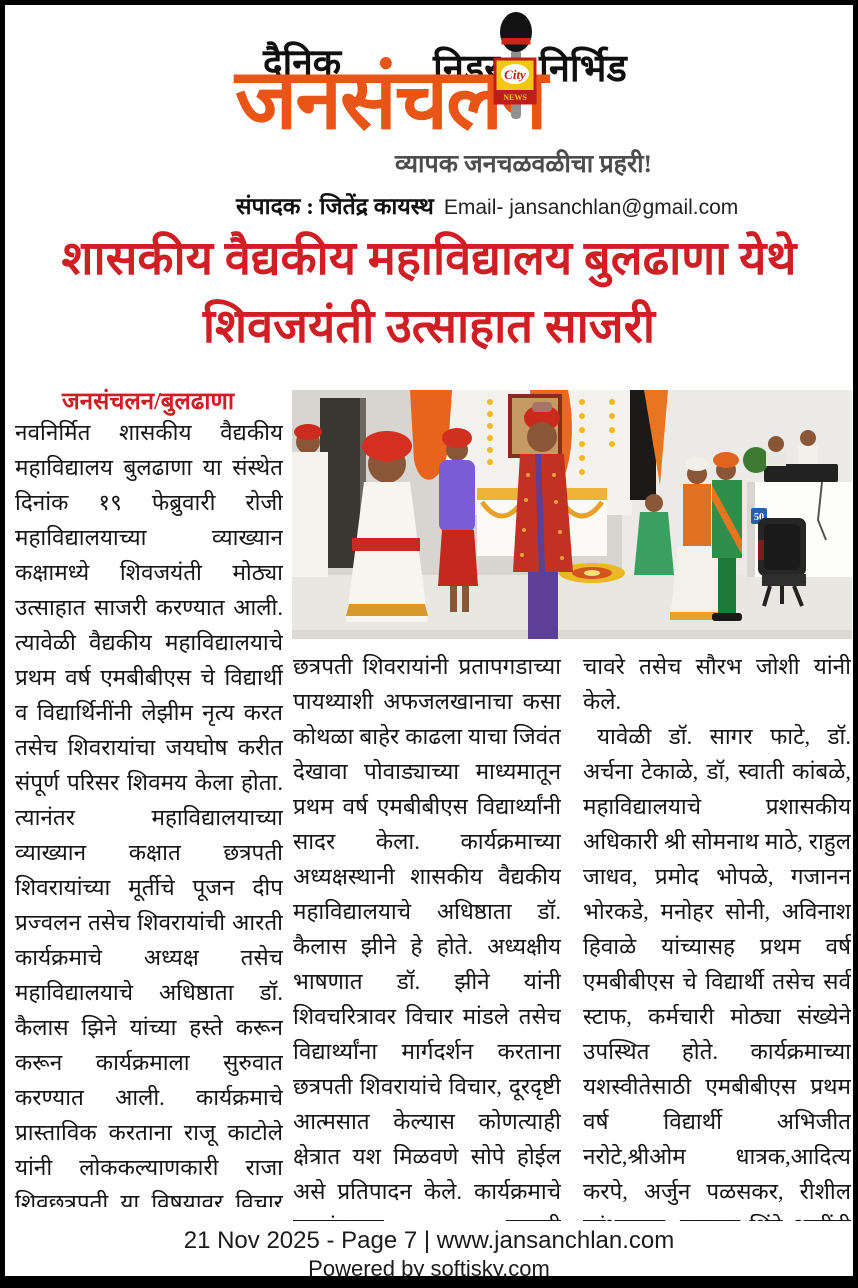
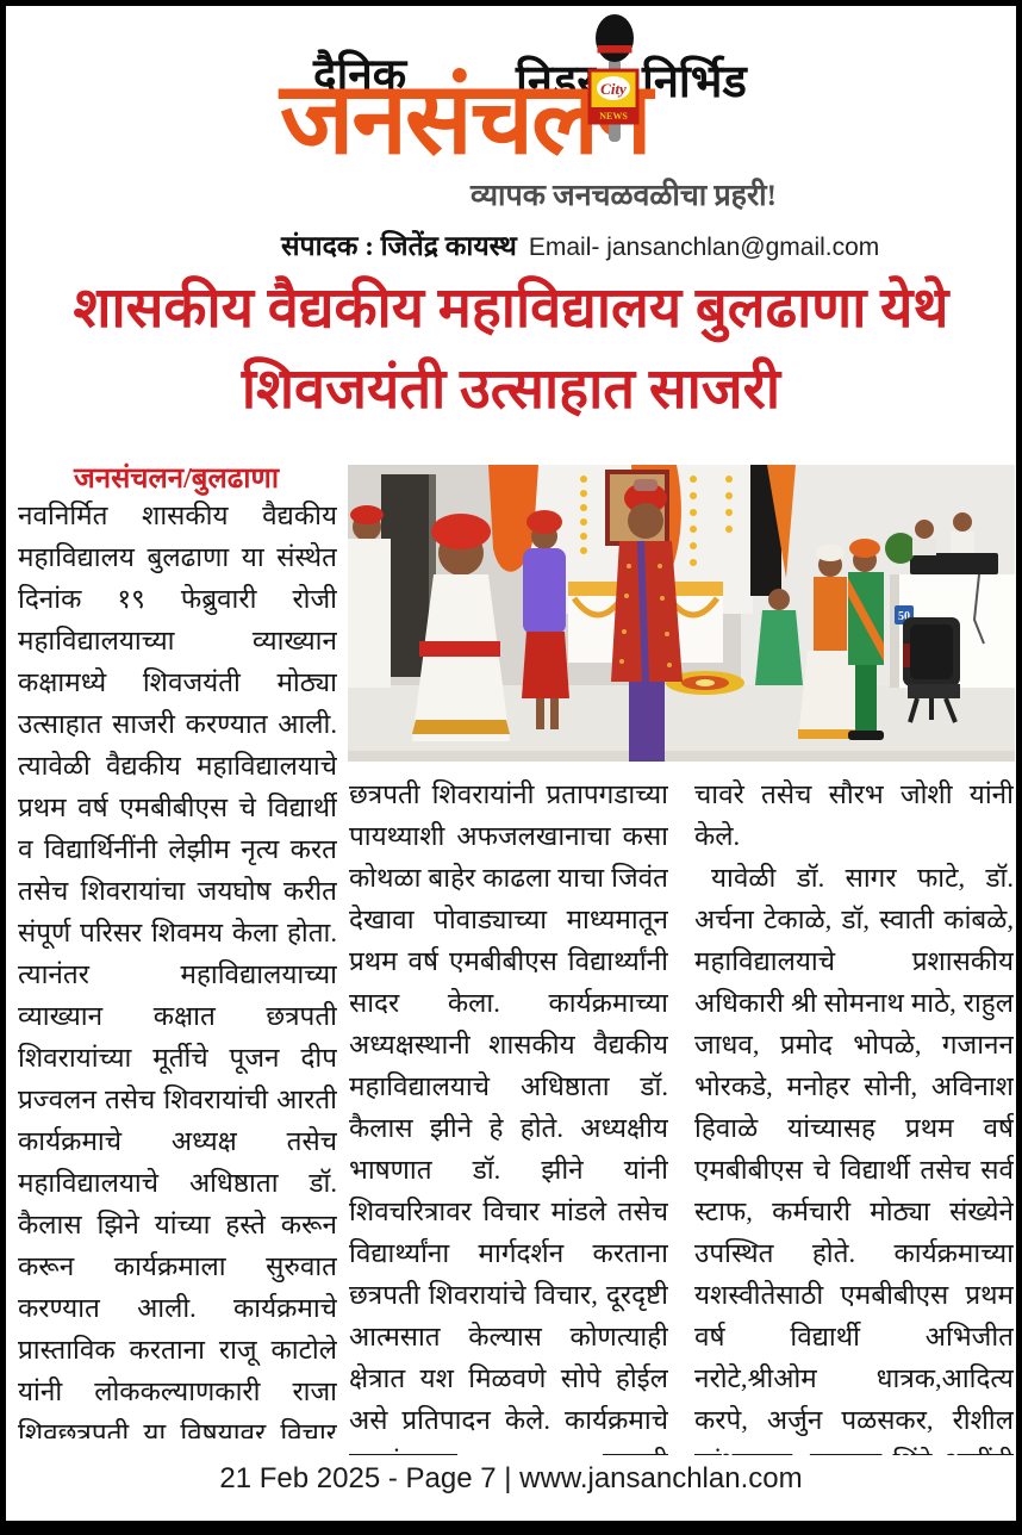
  दैनिक
  निडर
  निर्भिड
  City
  NEWS
  जनसंचल
  व्यापक जनचळवळीचा प्रहरी!
  संपादक : जितेंद्र कायस्थ Email- jansanchlan@gmail.com
  शासकीय वैद्यकीय महाविद्यालय बुलढाणा येथे
  शिवजयंती उत्साहात साजरी
  जनसंचलन/बुलढाणा
  नवनिर्मित शासकीय वैद्यकीय महाविद्यालय बुलढाणा या संस्थेत दिनांक १९ फेब्रुवारी रोजी महाविद्यालयाच्या व्याख्यान कक्षामध्ये शिवजयंती मोठ्या उत्साहात साजरी करण्यात आली. त्यावेळी वैद्यकीय महाविद्यालयाचे प्रथम वर्ष एमबीबीएस चे विद्यार्थी व विद्यार्थिनींनी लेझीम नृत्य करत तसेच शिवरायांचा जयघोष करीत संपूर्ण परिसर शिवमय केला होता. त्यानंतर महाविद्यालयाच्या व्याख्यान कक्षात छत्रपती शिवरायांच्या मूर्तीचे पूजन दीप प्रज्वलन तसेच शिवरायांची आरती कार्यक्रमाचे अध्यक्ष तसेच महाविद्यालयाचे अधिष्ठाता डॉ. कैलास झिने यांच्या हस्ते करून करून कार्यक्रमाला सुरुवात करण्यात आली. कार्यक्रमाचे प्रास्ताविक करताना राजू काटोले यांनी लोककल्याणकारी राजा शिवछत्रपती या विषयावर विचार
  50
  छत्रपती शिवरायांनी प्रतापगडाच्या पायथ्याशी अफजलखानाचा कसा कोथळा बाहेर काढला याचा जिवंत देखावा पोवाड्याच्या माध्यमातून प्रथम वर्ष एमबीबीएस विद्यार्थ्यांनी सादर केला. कार्यक्रमाच्या अध्यक्षस्थानी शासकीय वैद्यकीय महाविद्यालयाचे अधिष्ठाता डॉ. कैलास झीने हे होते. अध्यक्षीय भाषणात डॉ. झीने यांनी शिवचरित्रावर विचार मांडले तसेच विद्यार्थ्यांना मार्गदर्शन करताना छत्रपती शिवरायांचे विचार, दूरदृष्टी आत्मसात केल्यास कोणत्याही क्षेत्रात यश मिळवणे सोपे होईल असे प्रतिपादन केले. कार्यक्रमाचे
  चावरे तसेच सौरभ जोशी यांनी केले.
  यावेळी डॉ. सागर फाटे, डॉ. अर्चना टेकाळे, डॉ, स्वाती कांबळे, महाविद्यालयाचे प्रशासकीय अधिकारी श्री सोमनाथ माठे, राहुल जाधव, प्रमोद भोपळे, गजानन भोरकडे, मनोहर सोनी, अविनाश हिवाळे यांच्यासह प्रथम वर्ष एमबीबीएस चे विद्यार्थी तसेच सर्व स्टाफ, कर्मचारी मोठ्या संख्येने उपस्थित होते. कार्यक्रमाच्या यशस्वीतेसाठी एमबीबीएस प्रथम वर्ष विद्यार्थी अभिजीत नरोटे,श्रीओम धात्रक,आदित्य करपे, अर्जुन पळसकर, रीशील
- 21 Nov 2025 - Page 7 | www.jansanchlan.com
+ 21 Feb 2025 - Page 7 | www.jansanchlan.com
- Powered by softisky.com
